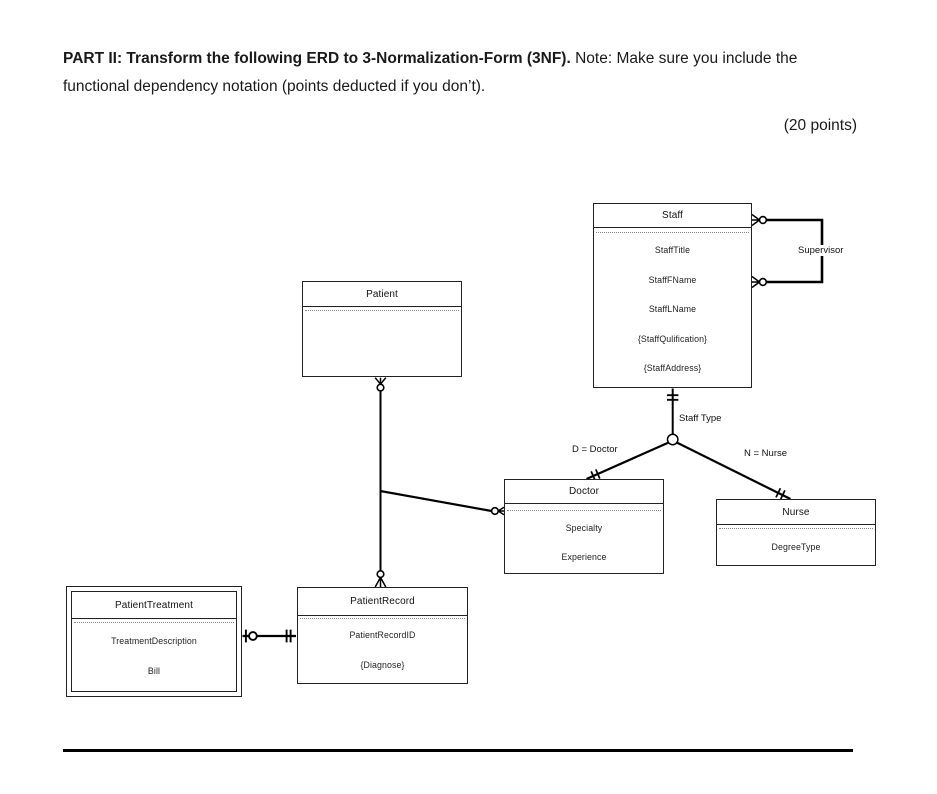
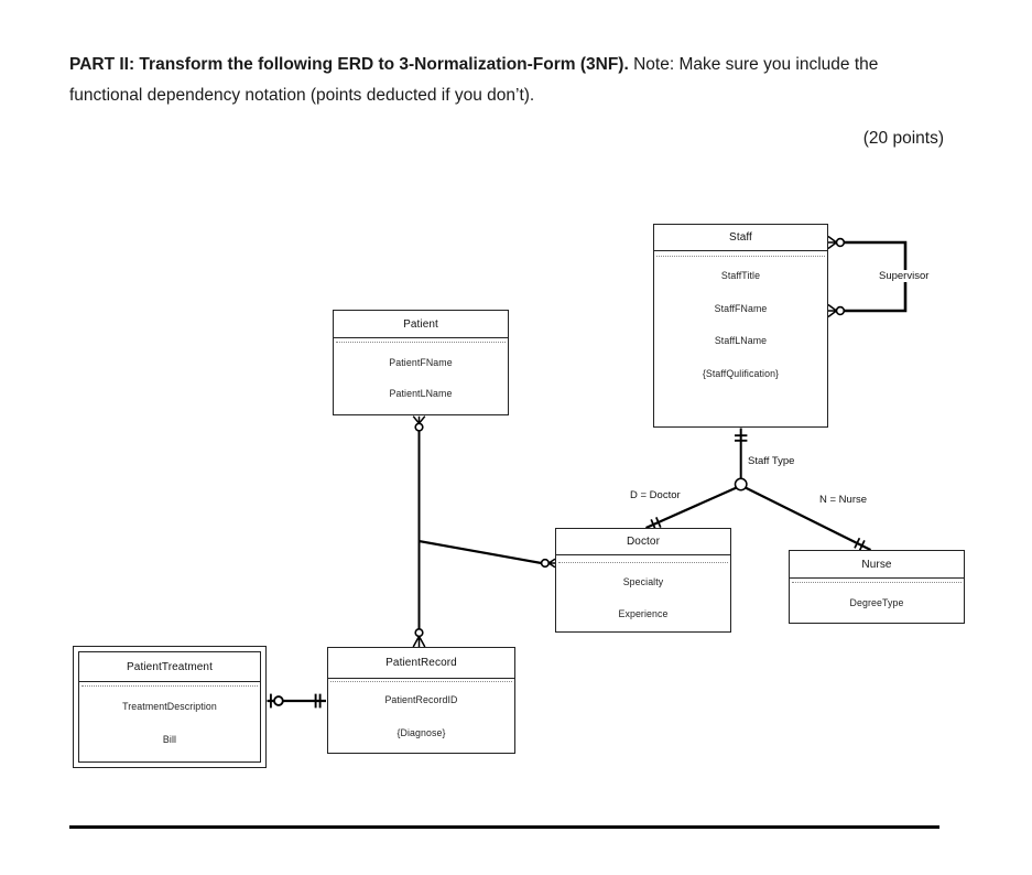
  PART II: Transform the following ERD to 3-Normalization-Form (3NF). Note: Make sure you include the functional dependency notation (points deducted if you don’t).
  (20 points)
  Staff
  StaffTitle
  StaffFName
  StaffLName
  {StaffQulification}
- {StaffAddress}
  Patient
+ PatientFName
+ PatientLName
  Doctor
  Specialty
  Experience
  Nurse
  DegreeType
  PatientRecord
  PatientRecordID
  {Diagnose}
  PatientTreatment
  TreatmentDescription
  Bill
  Supervisor
  Staff Type
  D = Doctor
  N = Nurse
